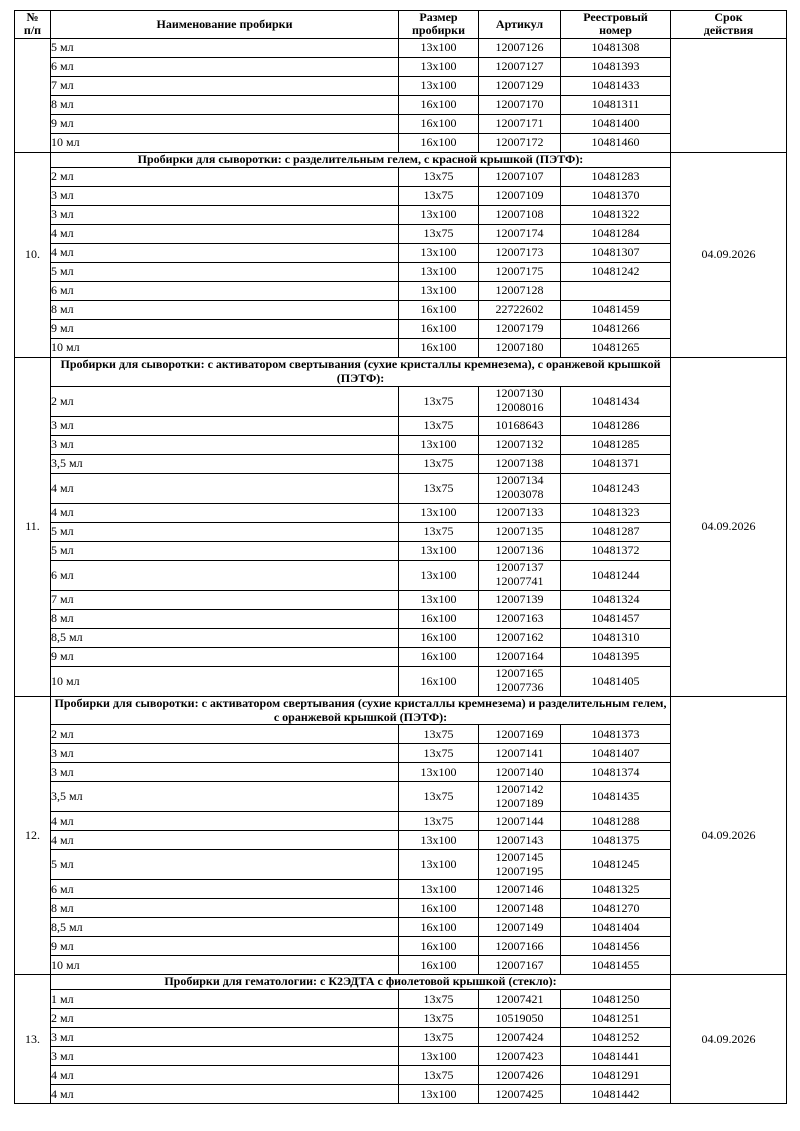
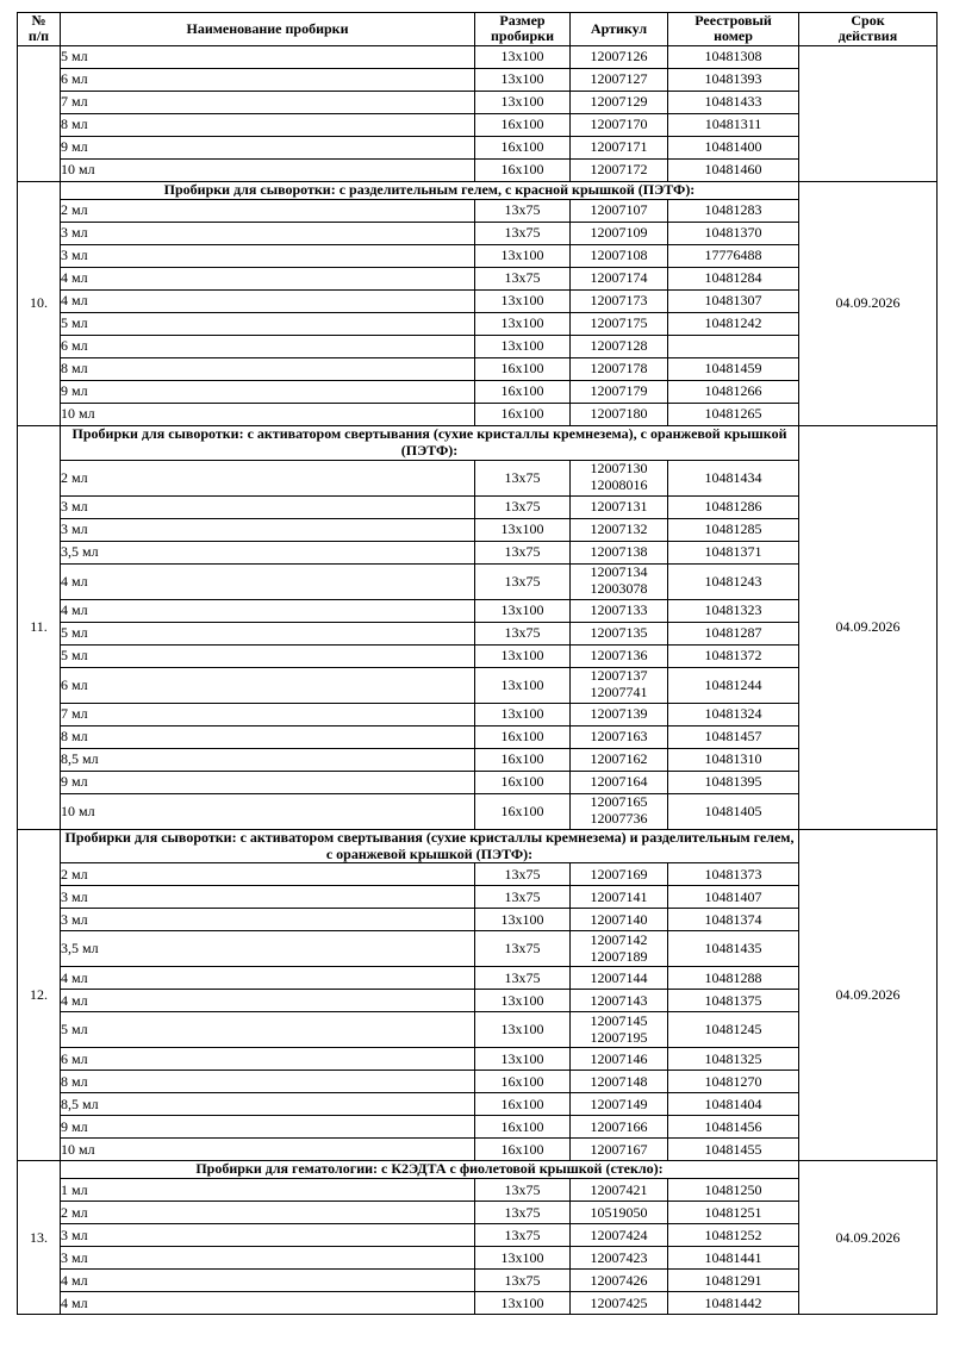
  № п/п	Наименование пробирки	Размер пробирки	Артикул	Реестровый номер	Срок действия
  	5 мл	13х100	12007126	10481308
  6 мл	13х100	12007127	10481393
  7 мл	13х100	12007129	10481433
  8 мл	16х100	12007170	10481311
  9 мл	16х100	12007171	10481400
  10 мл	16х100	12007172	10481460
  10.	Пробирки для сыворотки: с разделительным гелем, с красной крышкой (ПЭТФ):	04.09.2026
  2 мл	13х75	12007107	10481283
  3 мл	13х75	12007109	10481370
- 3 мл	13х100	12007108	10481322
+ 3 мл	13х100	12007108	17776488
  4 мл	13х75	12007174	10481284
  4 мл	13х100	12007173	10481307
  5 мл	13х100	12007175	10481242
  6 мл	13х100	12007128
- 8 мл	16х100	22722602	10481459
+ 8 мл	16х100	12007178	10481459
  9 мл	16х100	12007179	10481266
  10 мл	16х100	12007180	10481265
  11.	Пробирки для сыворотки: с активатором свертывания (сухие кристаллы кремнезема), с оранжевой крышкой (ПЭТФ):	04.09.2026
  2 мл	13х75	1200713012008016	10481434
- 3 мл	13х75	10168643	10481286
+ 3 мл	13х75	12007131	10481286
  3 мл	13х100	12007132	10481285
  3,5 мл	13х75	12007138	10481371
  4 мл	13х75	1200713412003078	10481243
  4 мл	13х100	12007133	10481323
  5 мл	13х75	12007135	10481287
  5 мл	13х100	12007136	10481372
  6 мл	13х100	1200713712007741	10481244
  7 мл	13х100	12007139	10481324
  8 мл	16х100	12007163	10481457
  8,5 мл	16х100	12007162	10481310
  9 мл	16х100	12007164	10481395
  10 мл	16х100	1200716512007736	10481405
  12.	Пробирки для сыворотки: с активатором свертывания (сухие кристаллы кремнезема) и разделительным гелем, с оранжевой крышкой (ПЭТФ):	04.09.2026
  2 мл	13х75	12007169	10481373
  3 мл	13х75	12007141	10481407
  3 мл	13х100	12007140	10481374
  3,5 мл	13х75	1200714212007189	10481435
  4 мл	13х75	12007144	10481288
  4 мл	13х100	12007143	10481375
  5 мл	13х100	1200714512007195	10481245
  6 мл	13х100	12007146	10481325
  8 мл	16х100	12007148	10481270
  8,5 мл	16х100	12007149	10481404
  9 мл	16х100	12007166	10481456
  10 мл	16х100	12007167	10481455
  13.	Пробирки для гематологии: с К2ЭДТА с фиолетовой крышкой (стекло):	04.09.2026
  1 мл	13х75	12007421	10481250
  2 мл	13х75	10519050	10481251
  3 мл	13х75	12007424	10481252
  3 мл	13х100	12007423	10481441
  4 мл	13х75	12007426	10481291
  4 мл	13х100	12007425	10481442
